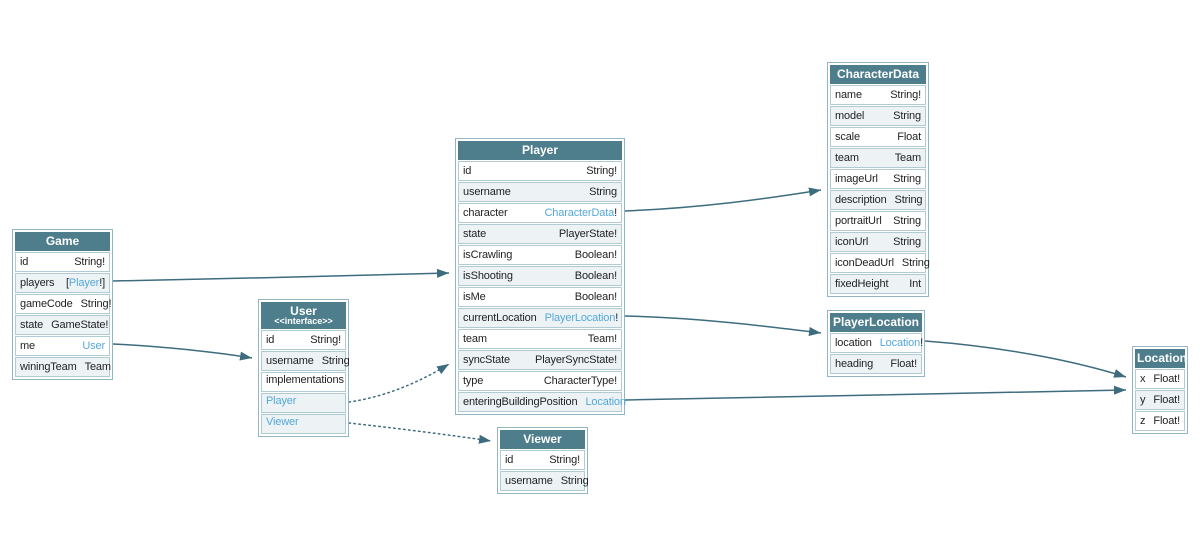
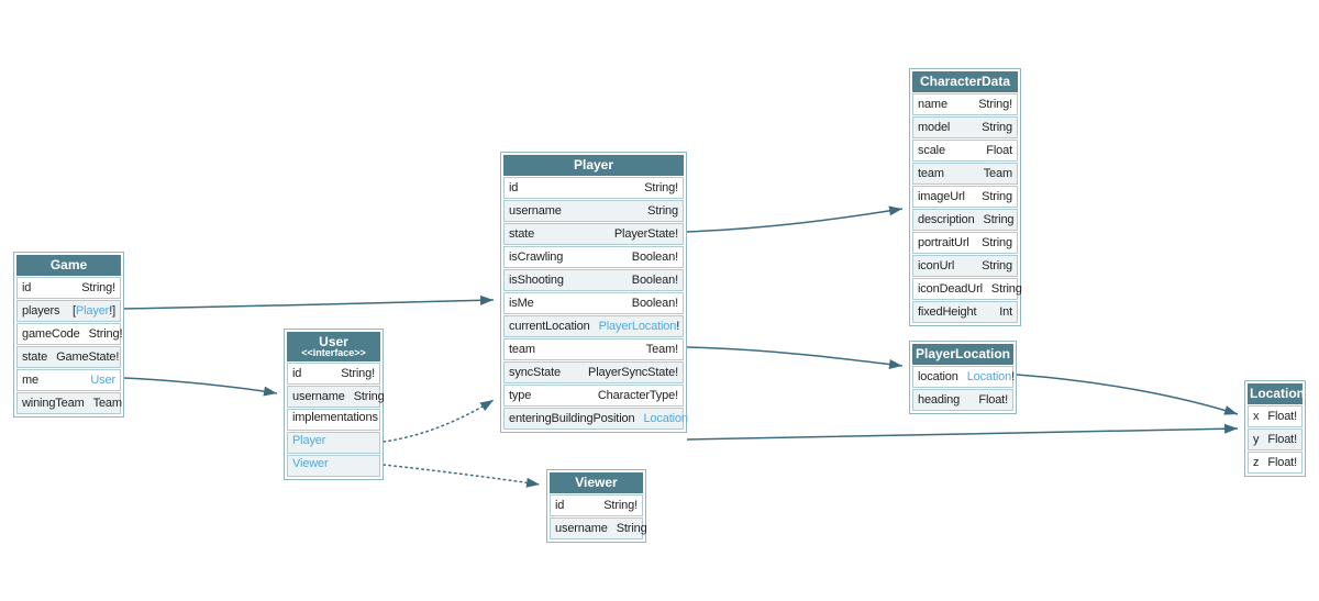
  Game
  id
  String!
  players
  [Player!]
  gameCode
  String!
  state
  GameState!
  me
  User
  winingTeam
  Team
  User
  <<interface>>
  id
  String!
  username
  String
  implementations
  Player
  Viewer
  Player
  id
  String!
  username
  String
- character
- CharacterData!
  state
  PlayerState!
  isCrawling
  Boolean!
  isShooting
  Boolean!
  isMe
  Boolean!
  currentLocation
  PlayerLocation!
  team
  Team!
  syncState
  PlayerSyncState!
  type
  CharacterType!
  enteringBuildingPosition
  Location
  Viewer
  id
  String!
  username
  String
  CharacterData
  name
  String!
  model
  String
  scale
  Float
  team
  Team
  imageUrl
  String
  description
  String
  portraitUrl
  String
  iconUrl
  String
  iconDeadUrl
  String
  fixedHeight
  Int
  PlayerLocation
  location
  Location!
  heading
  Float!
  Location
  x
  Float!
  y
  Float!
  z
  Float!
